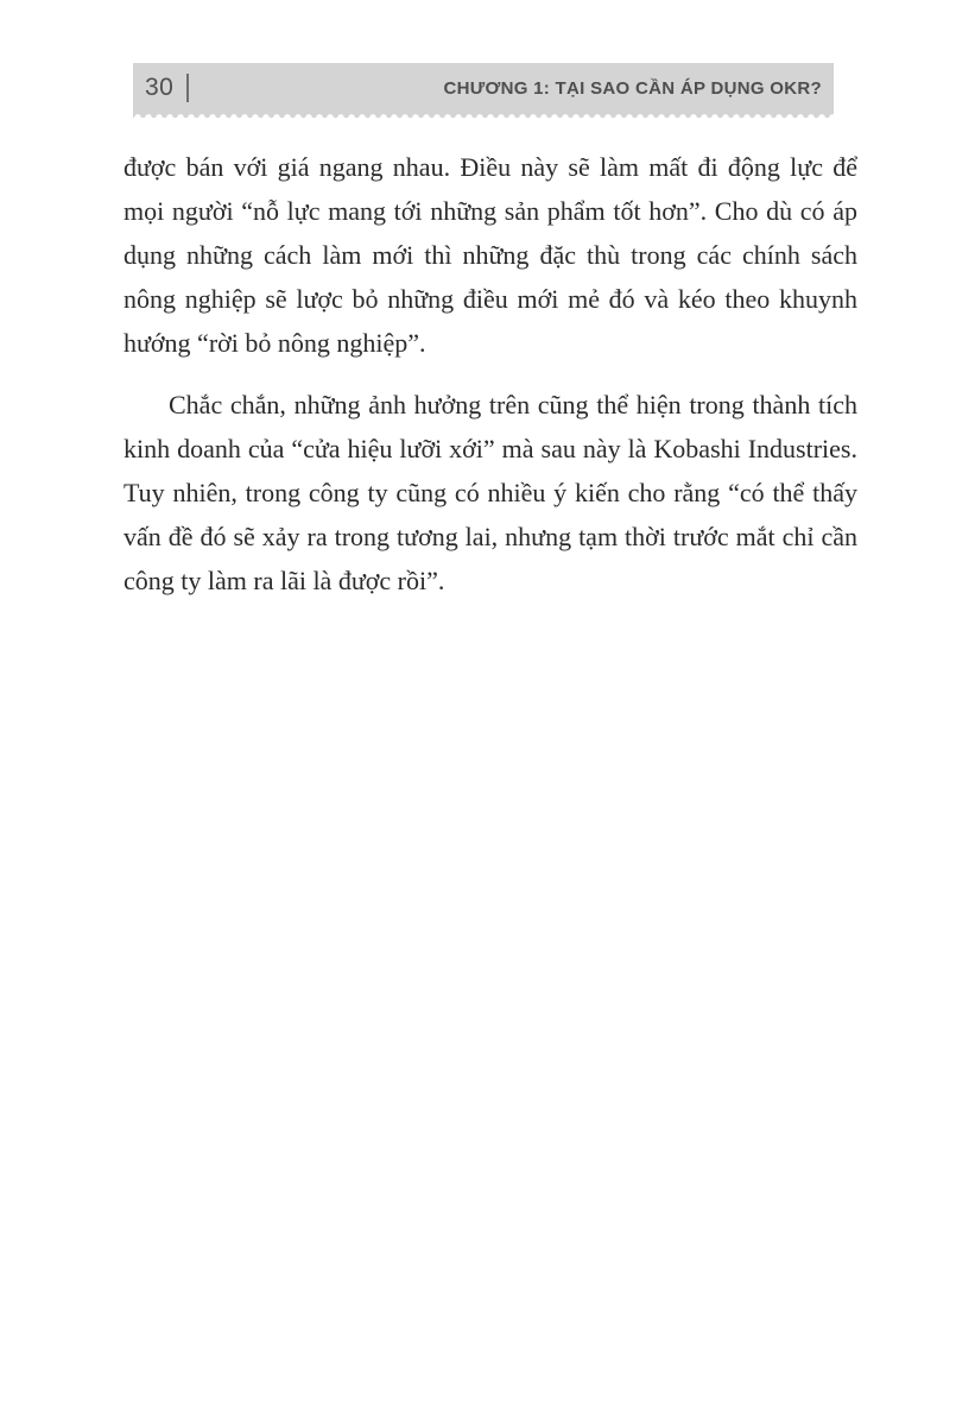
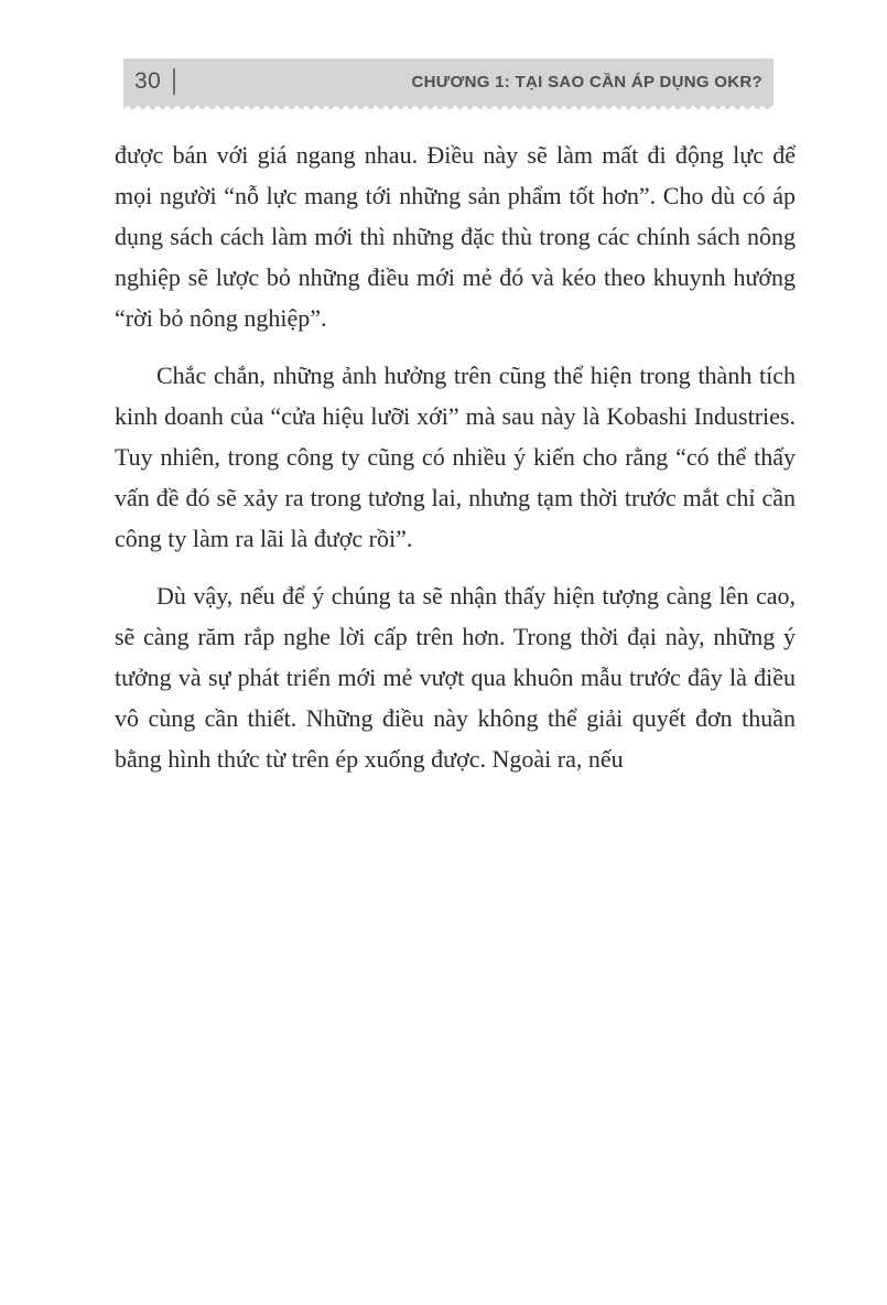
  30
  CHƯƠNG 1: TẠI SAO CẦN ÁP DỤNG OKR?
- được bán với giá ngang nhau. Điều này sẽ làm mất đi động lực để mọi người “nỗ lực mang tới những sản phẩm tốt hơn”. Cho dù có áp dụng những cách làm mới thì những đặc thù trong các chính sách nông nghiệp sẽ lược bỏ những điều mới mẻ đó và kéo theo khuynh hướng “rời bỏ nông nghiệp”.
+ được bán với giá ngang nhau. Điều này sẽ làm mất đi động lực để mọi người “nỗ lực mang tới những sản phẩm tốt hơn”. Cho dù có áp dụng sách cách làm mới thì những đặc thù trong các chính sách nông nghiệp sẽ lược bỏ những điều mới mẻ đó và kéo theo khuynh hướng “rời bỏ nông nghiệp”.
  Chắc chắn, những ảnh hưởng trên cũng thể hiện trong thành tích kinh doanh của “cửa hiệu lưỡi xới” mà sau này là Kobashi Industries. Tuy nhiên, trong công ty cũng có nhiều ý kiến cho rằng “có thể thấy vấn đề đó sẽ xảy ra trong tương lai, nhưng tạm thời trước mắt chỉ cần công ty làm ra lãi là được rồi”.
+ Dù vậy, nếu để ý chúng ta sẽ nhận thấy hiện tượng càng lên cao, sẽ càng răm rắp nghe lời cấp trên hơn. Trong thời đại này, những ý tưởng và sự phát triển mới mẻ vượt qua khuôn mẫu trước đây là điều vô cùng cần thiết. Những điều này không thể giải quyết đơn thuần bằng hình thức từ trên ép xuống được. Ngoài ra, nếu
